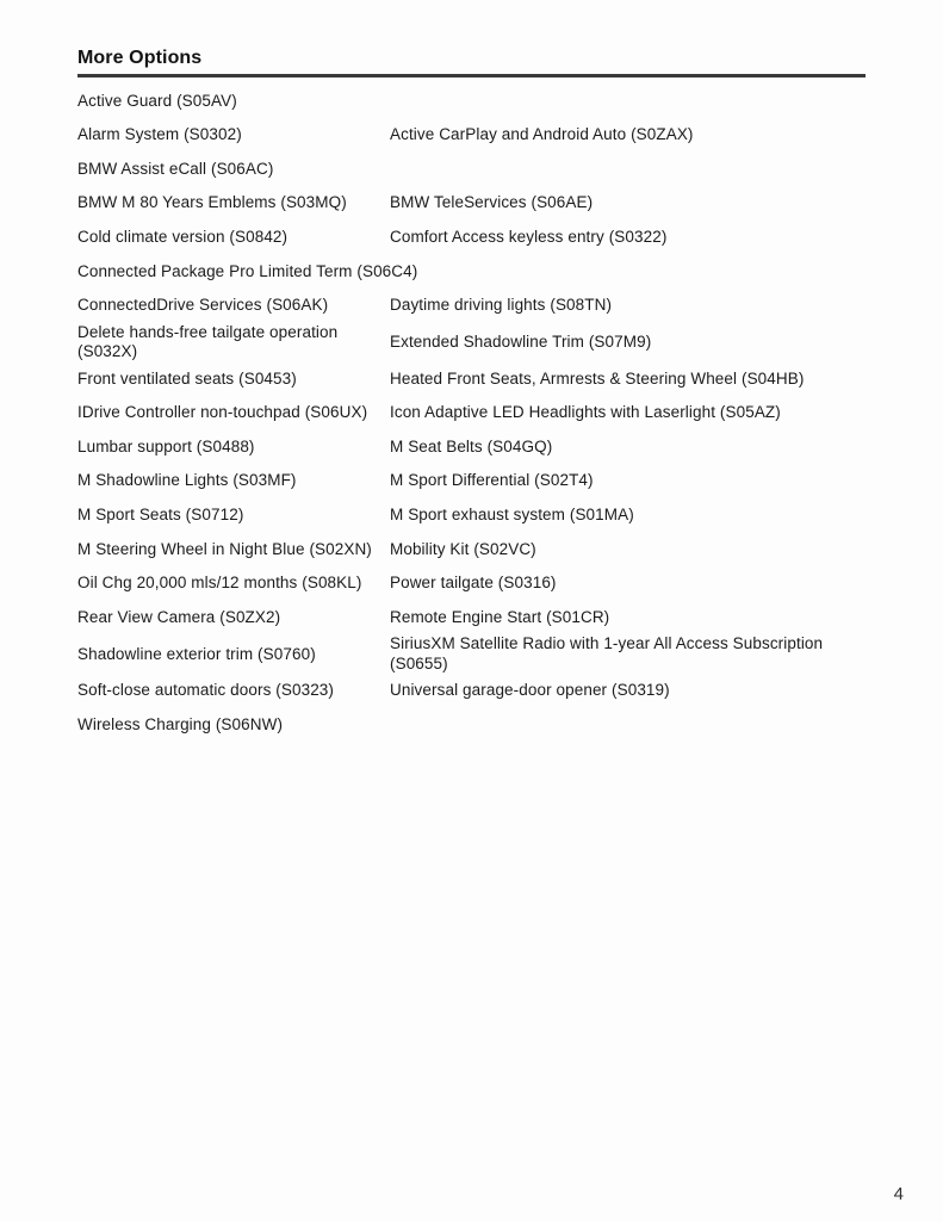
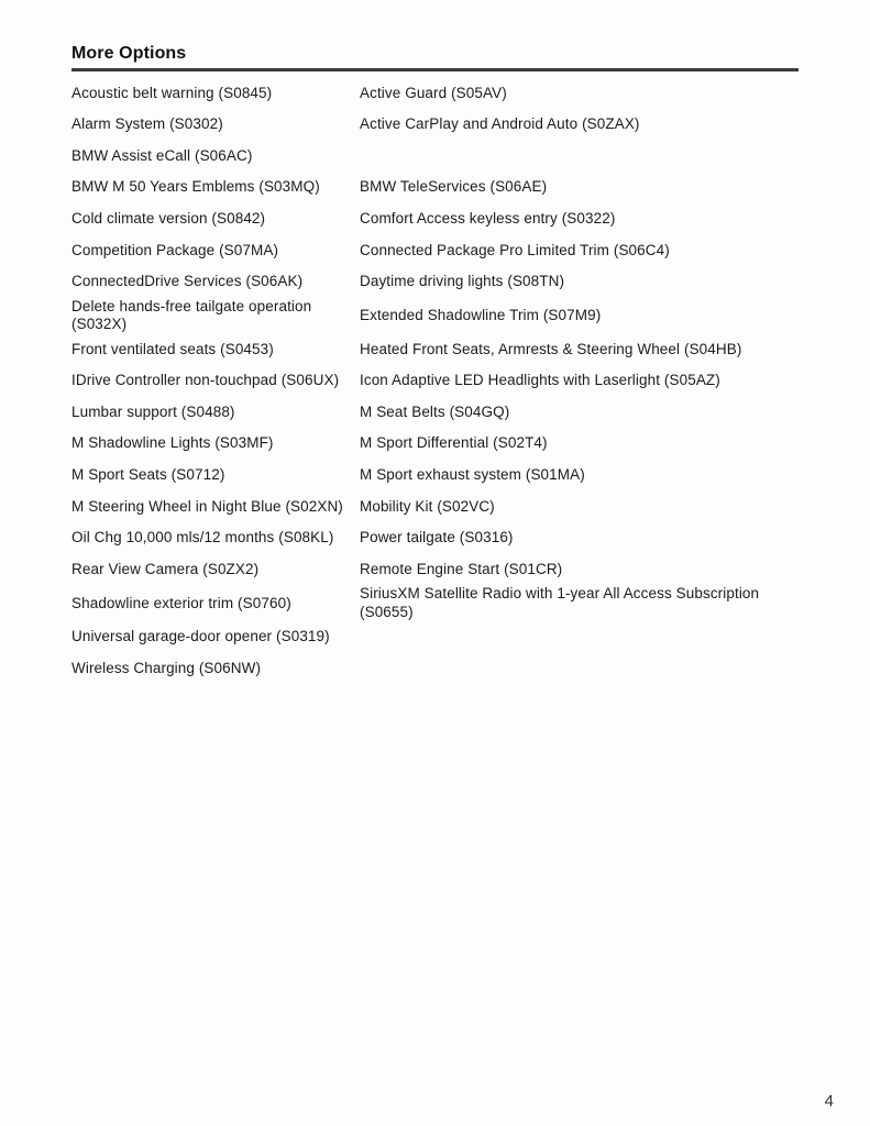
  More Options
+ Acoustic belt warning (S0845)
  Active Guard (S05AV)
  Alarm System (S0302)
  Active CarPlay and Android Auto (S0ZAX)
  BMW Assist eCall (S06AC)
- BMW M 80 Years Emblems (S03MQ)
+ BMW M 50 Years Emblems (S03MQ)
  BMW TeleServices (S06AE)
  Cold climate version (S0842)
  Comfort Access keyless entry (S0322)
+ Competition Package (S07MA)
- Connected Package Pro Limited Term (S06C4)
+ Connected Package Pro Limited Trim (S06C4)
  ConnectedDrive Services (S06AK)
  Daytime driving lights (S08TN)
  Delete hands-free tailgate operation (S032X)
  Extended Shadowline Trim (S07M9)
  Front ventilated seats (S0453)
  Heated Front Seats, Armrests & Steering Wheel (S04HB)
  IDrive Controller non-touchpad (S06UX)
  Icon Adaptive LED Headlights with Laserlight (S05AZ)
  Lumbar support (S0488)
  M Seat Belts (S04GQ)
  M Shadowline Lights (S03MF)
  M Sport Differential (S02T4)
  M Sport Seats (S0712)
  M Sport exhaust system (S01MA)
  M Steering Wheel in Night Blue (S02XN)
  Mobility Kit (S02VC)
- Oil Chg 20,000 mls/12 months (S08KL)
+ Oil Chg 10,000 mls/12 months (S08KL)
  Power tailgate (S0316)
  Rear View Camera (S0ZX2)
  Remote Engine Start (S01CR)
  Shadowline exterior trim (S0760)
  SiriusXM Satellite Radio with 1-year All Access Subscription (S0655)
- Soft-close automatic doors (S0323)
  Universal garage-door opener (S0319)
  Wireless Charging (S06NW)
  4
